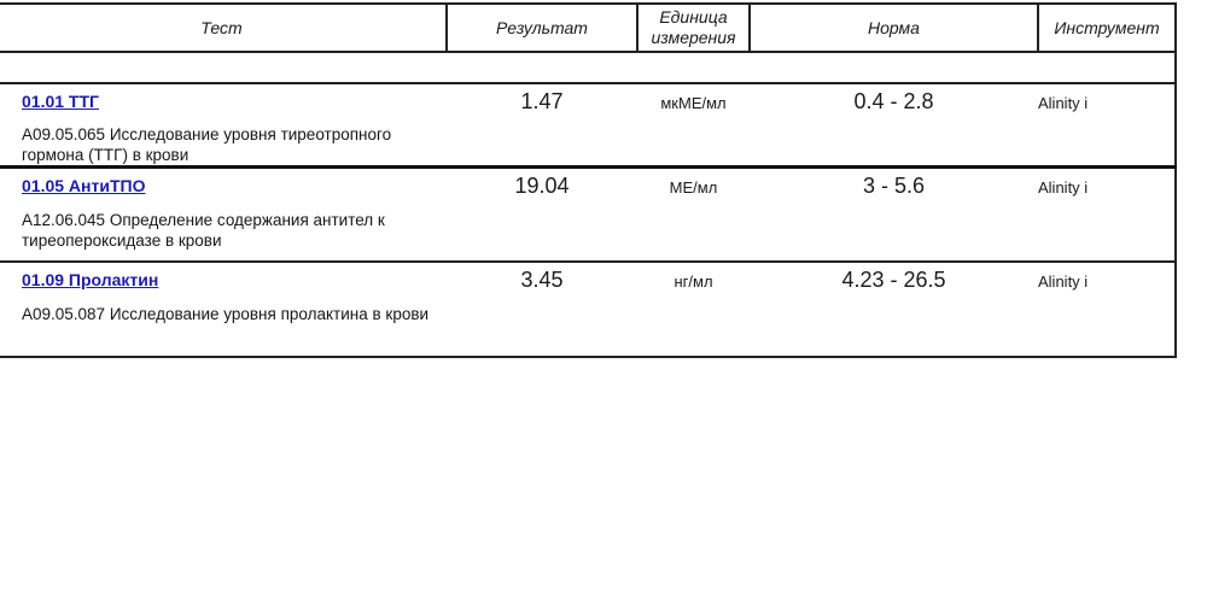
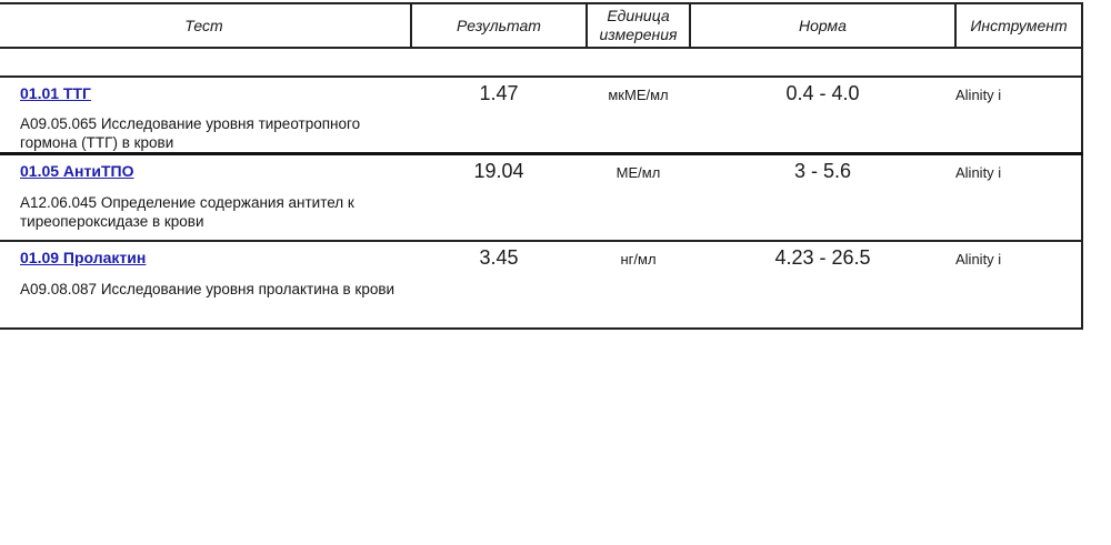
  Тест	Результат	Единица измерения	Норма	Инструмент
- 01.01 ТТГ A09.05.065 Исследование уровня тиреотропного гормона (ТТГ) в крови	1.47	мкМЕ/мл	0.4 - 2.8	Alinity i
+ 01.01 ТТГ A09.05.065 Исследование уровня тиреотропного гормона (ТТГ) в крови	1.47	мкМЕ/мл	0.4 - 4.0	Alinity i
  01.05 АнтиТПО A12.06.045 Определение содержания антител к тиреопероксидазе в крови	19.04	МЕ/мл	3 - 5.6	Alinity i
- 01.09 Пролактин A09.05.087 Исследование уровня пролактина в крови	3.45	нг/мл	4.23 - 26.5	Alinity i
+ 01.09 Пролактин A09.08.087 Исследование уровня пролактина в крови	3.45	нг/мл	4.23 - 26.5	Alinity i
